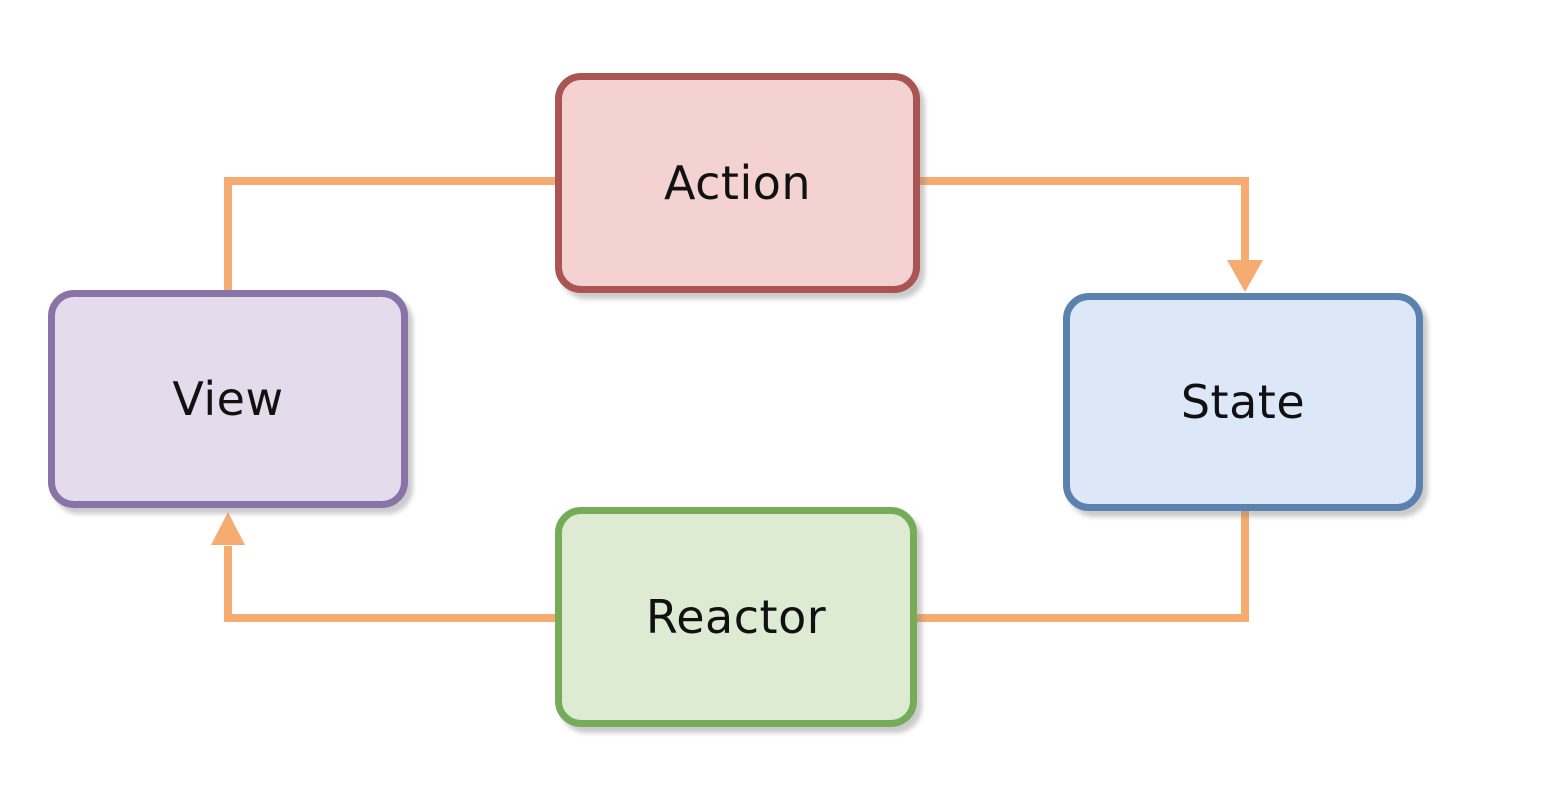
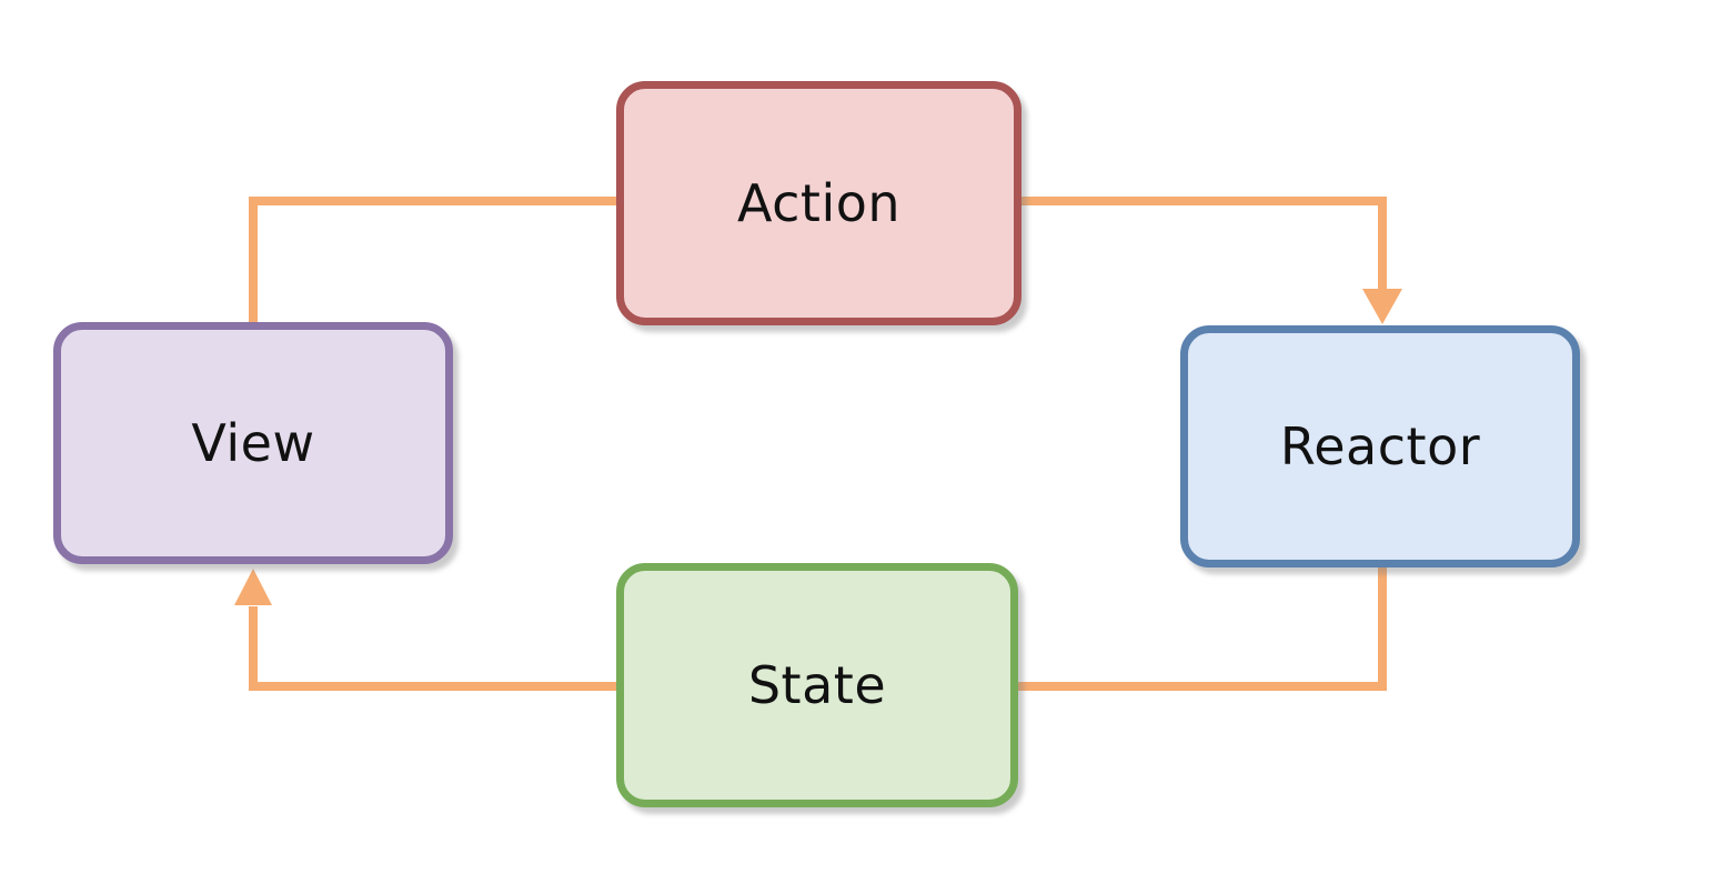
  Action
- State
+ Reactor
  View
- Reactor
+ State
